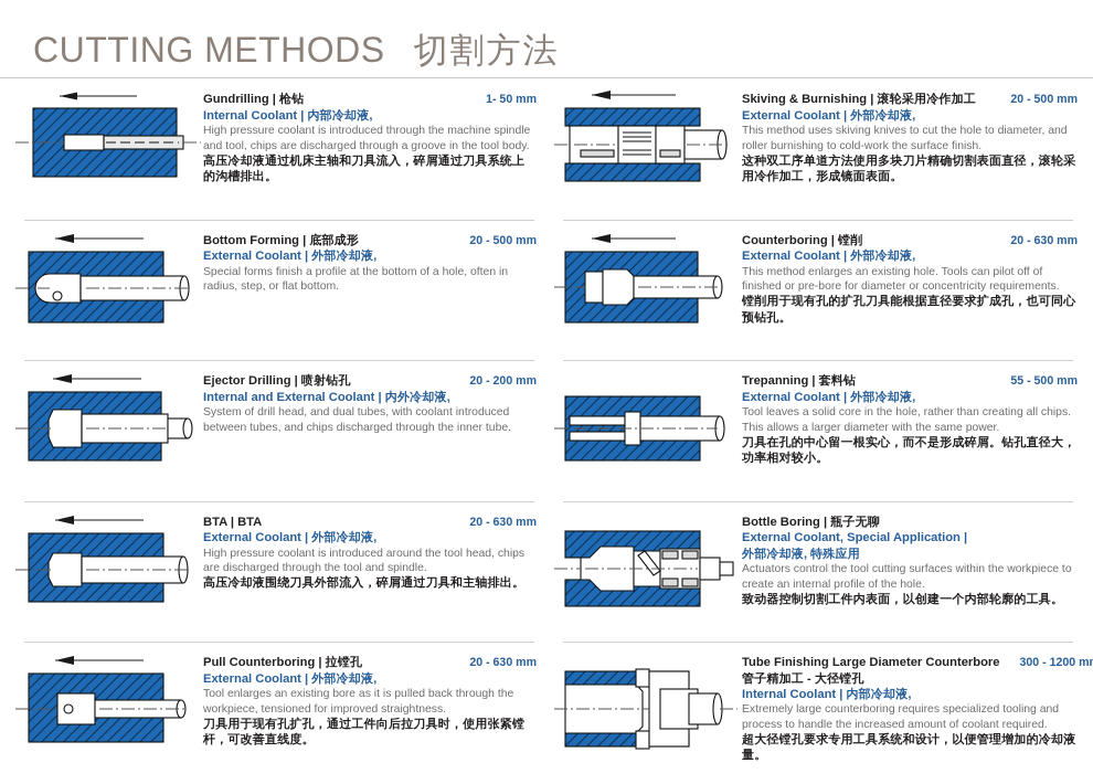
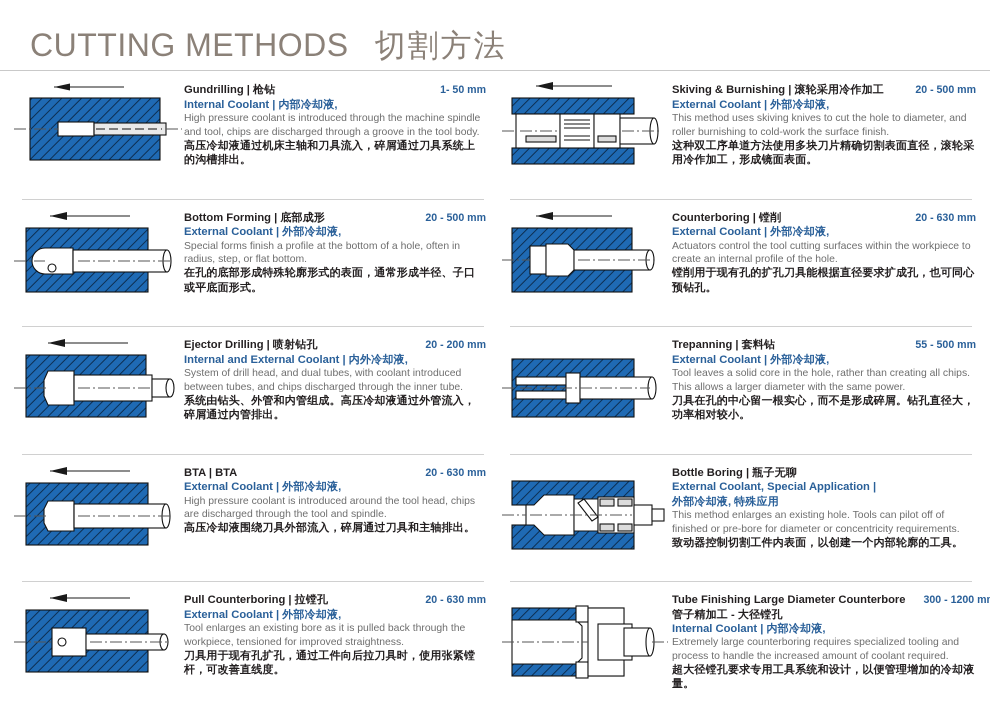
  CUTTING METHODS
  切割方法
  Gundrilling | 枪钻
  1- 50 mm
  Internal Coolant | 内部冷却液,
  High pressure coolant is introduced through the machine spindle and tool, chips are discharged through a groove in the tool body.
  高压冷却液通过机床主轴和刀具流入，碎屑通过刀具系统上的沟槽排出。
  Bottom Forming | 底部成形
  20 - 500 mm
  External Coolant | 外部冷却液,
  Special forms finish a profile at the bottom of a hole, often in radius, step, or flat bottom.
+ 在孔的底部形成特殊轮廓形式的表面，通常形成半径、子口或平底面形式。
  Ejector Drilling | 喷射钻孔
  20 - 200 mm
  Internal and External Coolant | 内外冷却液,
  System of drill head, and dual tubes, with coolant introduced between tubes, and chips discharged through the inner tube.
+ 系统由钻头、外管和内管组成。高压冷却液通过外管流入，碎屑通过内管排出。
  BTA | BTA
  20 - 630 mm
  External Coolant | 外部冷却液,
  High pressure coolant is introduced around the tool head, chips are discharged through the tool and spindle.
  高压冷却液围绕刀具外部流入，碎屑通过刀具和主轴排出。
  Pull Counterboring | 拉镗孔
  20 - 630 mm
  External Coolant | 外部冷却液,
  Tool enlarges an existing bore as it is pulled back through the workpiece, tensioned for improved straightness.
  刀具用于现有孔扩孔，通过工件向后拉刀具时，使用张紧镗杆，可改善直线度。
  Skiving & Burnishing | 滚轮采用冷作加工
  20 - 500 mm
  External Coolant | 外部冷却液,
  This method uses skiving knives to cut the hole to diameter, and roller burnishing to cold-work the surface finish.
  这种双工序单道方法使用多块刀片精确切割表面直径，滚轮采用冷作加工，形成镜面表面。
  Counterboring | 镗削
  20 - 630 mm
  External Coolant | 外部冷却液,
- This method enlarges an existing hole. Tools can pilot off of finished or pre-bore for diameter or concentricity requirements.
+ Actuators control the tool cutting surfaces within the workpiece to create an internal profile of the hole.
  镗削用于现有孔的扩孔刀具能根据直径要求扩成孔，也可同心预钻孔。
  Trepanning | 套料钻
  55 - 500 mm
  External Coolant | 外部冷却液,
  Tool leaves a solid core in the hole, rather than creating all chips. This allows a larger diameter with the same power.
  刀具在孔的中心留一根实心，而不是形成碎屑。钻孔直径大，功率相对较小。
  Bottle Boring | 瓶子无聊
  External Coolant, Special Application |
  外部冷却液, 特殊应用
- Actuators control the tool cutting surfaces within the workpiece to create an internal profile of the hole.
+ This method enlarges an existing hole. Tools can pilot off of finished or pre-bore for diameter or concentricity requirements.
  致动器控制切割工件内表面，以创建一个内部轮廓的工具。
  Tube Finishing Large Diameter Counterbore
  300 - 1200 m
  管子精加工 - 大径镗孔
  Internal Coolant | 内部冷却液,
  Extremely large counterboring requires specialized tooling and process to handle the increased amount of coolant required.
  超大径镗孔要求专用工具系统和设计，以便管理增加的冷却液量。
